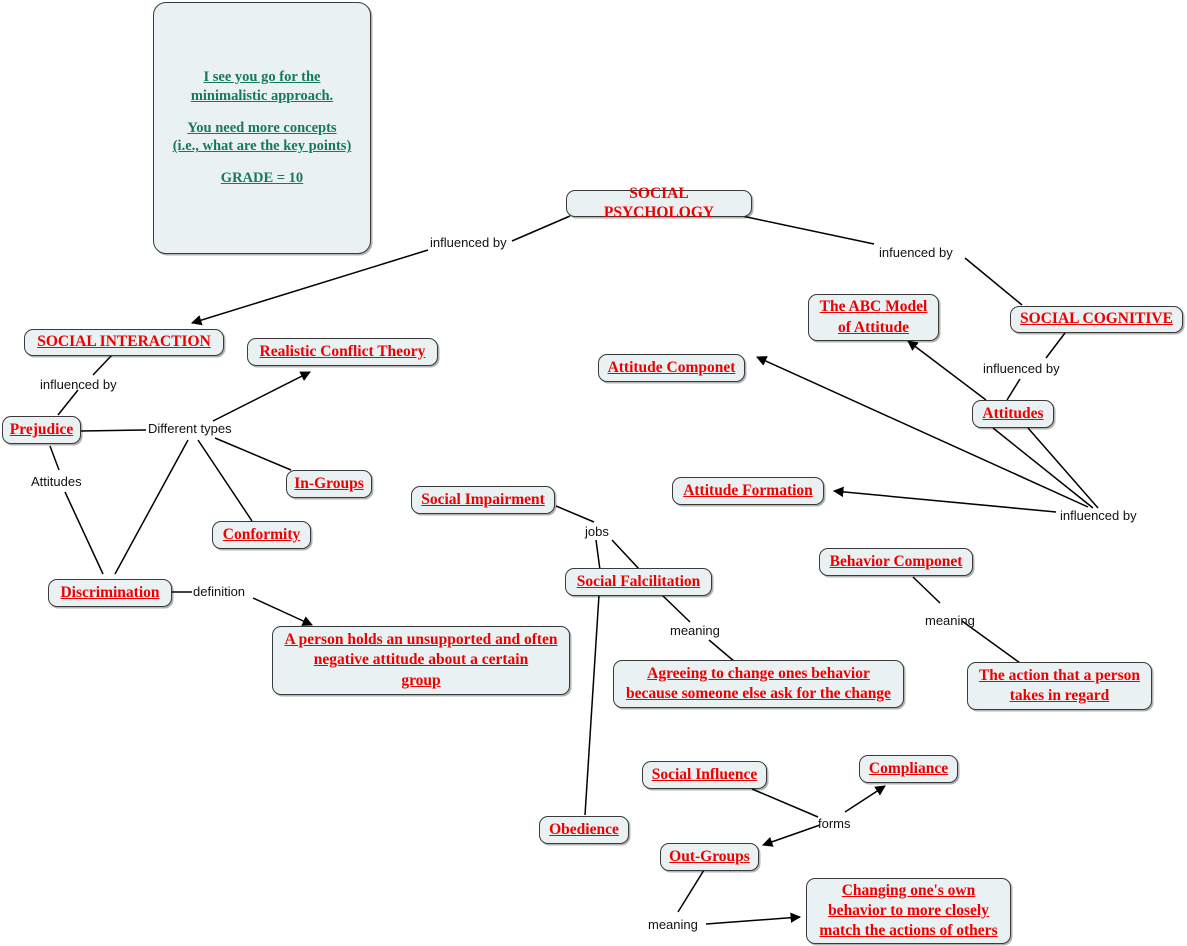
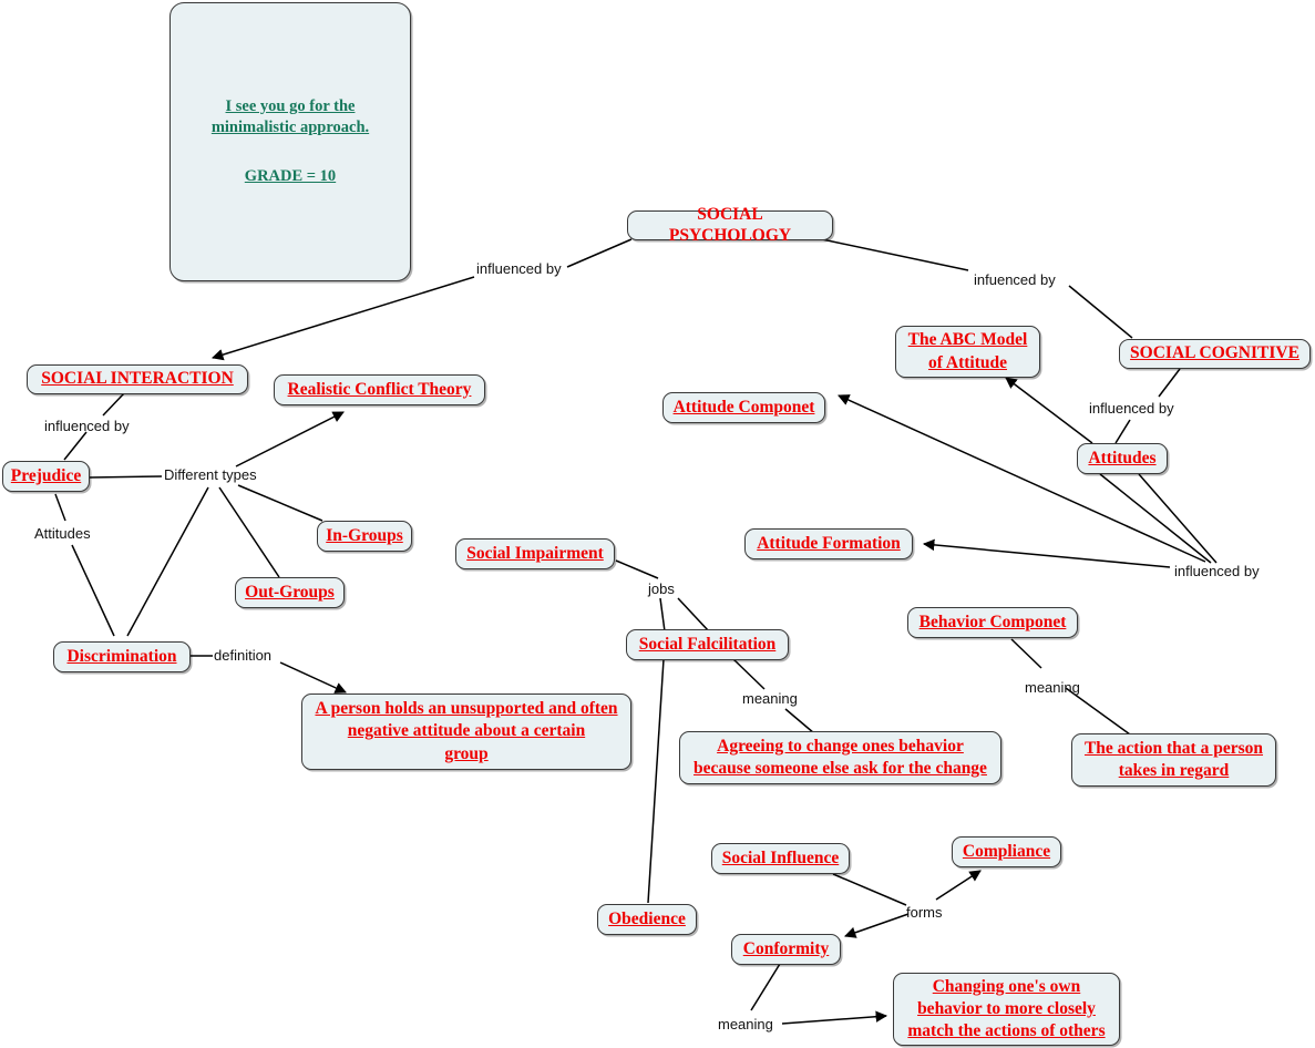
  I see you go for the
  minimalistic approach.
- You need more concepts
- (i.e., what are the key points)
  GRADE = 10
  SOCIAL PSYCHOLOGY
  SOCIAL INTERACTION
  SOCIAL COGNITIVE
  The ABC Model
  of Attitude
  Attitude Componet
  Attitudes
  Prejudice
  Realistic Conflict Theory
  In-Groups
- Conformity
+ Out-Groups
  Discrimination
  A person holds an unsupported and often
  negative attitude about a certain
  group
  Social Impairment
  Social Falcilitation
  Attitude Formation
  Behavior Componet
  Agreeing to change ones behavior
  because someone else ask for the change
  The action that a person
  takes in regard
  Obedience
  Social Influence
  Compliance
- Out-Groups
+ Conformity
  Changing one's own
  behavior to more closely
  match the actions of others
  influenced by
  infuenced by
  influenced by
  Different types
  Attitudes
  definition
  influenced by
  influenced by
  jobs
  meaning
  meaning
  forms
  meaning
